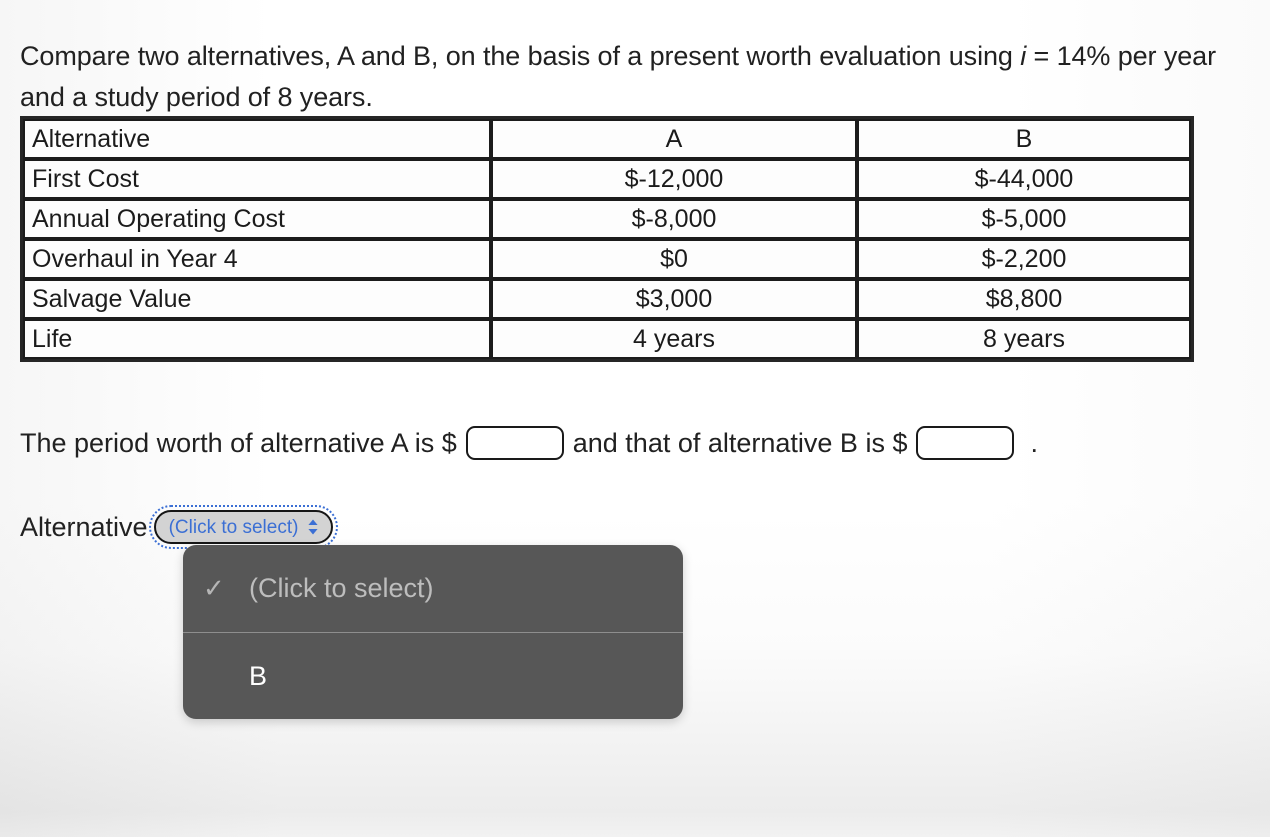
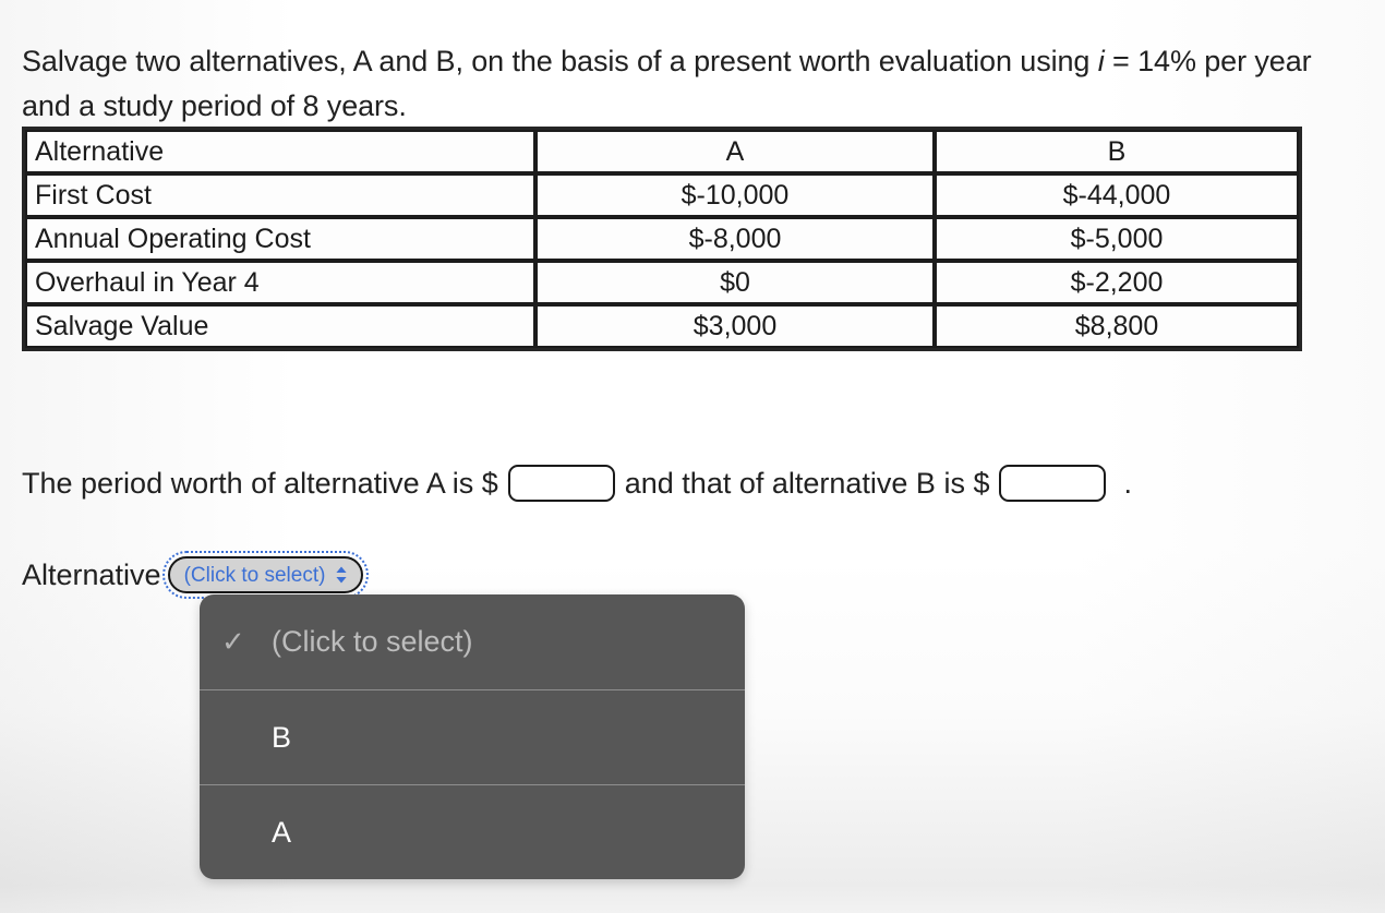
- Compare two alternatives, A and B, on the basis of a present worth evaluation using i = 14% per year and a study period of 8 years.
+ Salvage two alternatives, A and B, on the basis of a present worth evaluation using i = 14% per year and a study period of 8 years.
  Alternative	A	B
- First Cost	$-12,000	$-44,000
+ First Cost	$-10,000	$-44,000
  Annual Operating Cost	$-8,000	$-5,000
  Overhaul in Year 4	$0	$-2,200
  Salvage Value	$3,000	$8,800
- Life	4 years	8 years
  The period worth of alternative A is $
  and that of alternative B is $
  .
  Alternative
  (Click to select)
  ✓
  (Click to select)
  B
+ A
